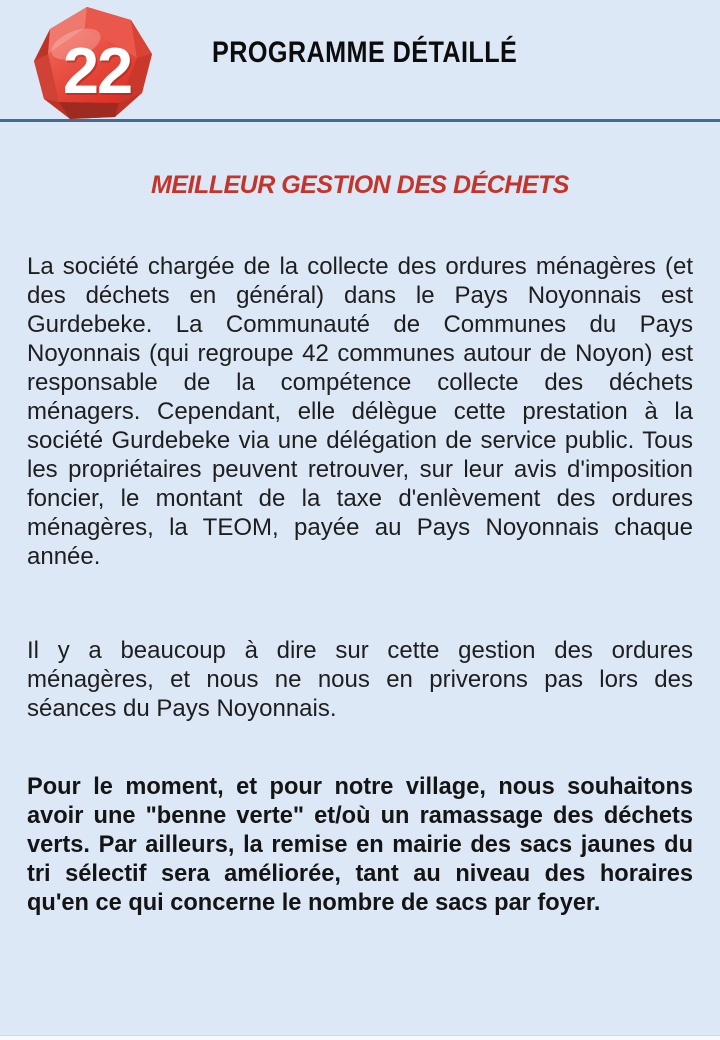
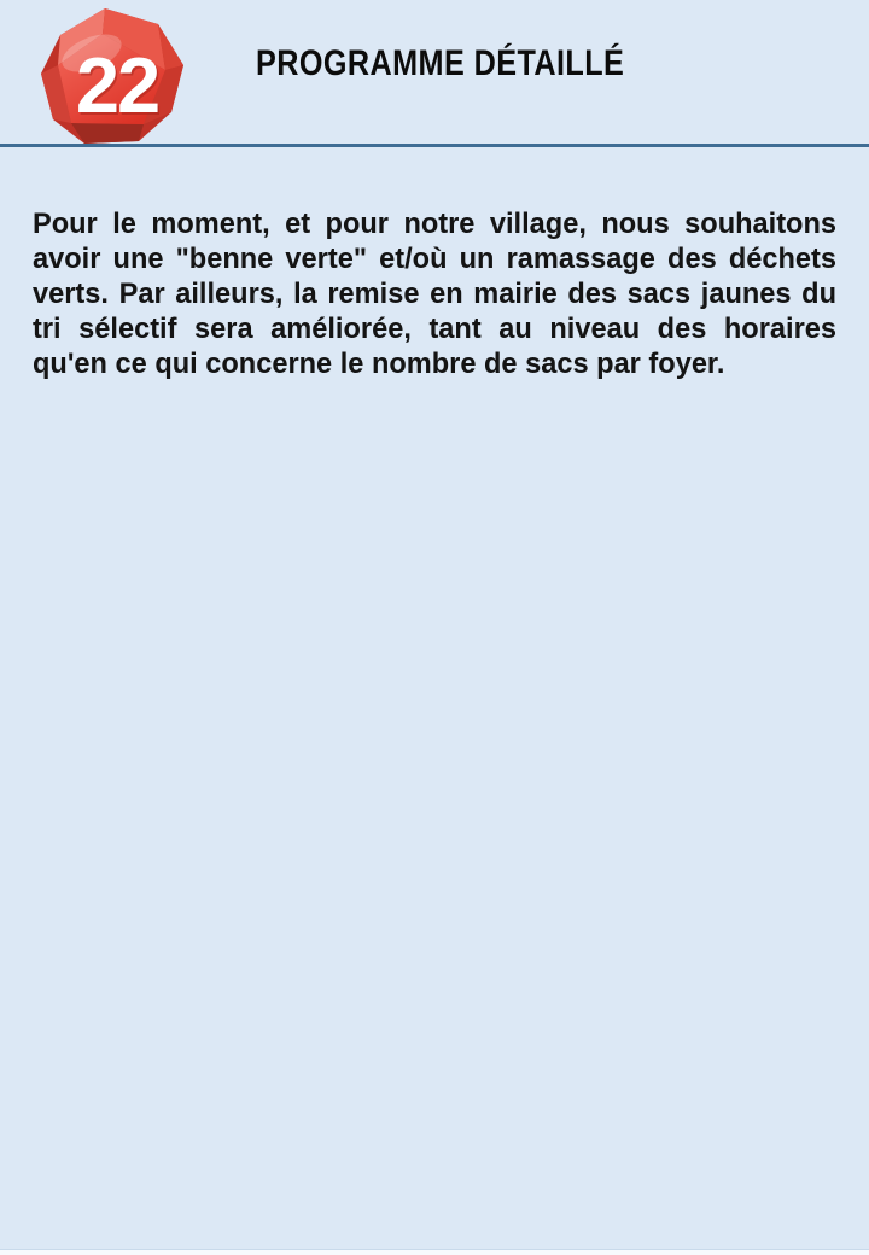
  22
  PROGRAMME DÉTAILLÉ
- MEILLEUR GESTION DES DÉCHETS
- La société chargée de la collecte des ordures ménagères (et des déchets en général) dans le Pays Noyonnais est Gurdebeke. La Communauté de Communes du Pays Noyonnais (qui regroupe 42 communes autour de Noyon) est responsable de la compétence collecte des déchets ménagers. Cependant, elle délègue cette prestation à la société Gurdebeke via une délégation de service public. Tous les propriétaires peuvent retrouver, sur leur avis d'imposition foncier, le montant de la taxe d'enlèvement des ordures ménagères, la TEOM, payée au Pays Noyonnais chaque année.
- Il y a beaucoup à dire sur cette gestion des ordures ménagères, et nous ne nous en priverons pas lors des séances du Pays Noyonnais.
  Pour le moment, et pour notre village, nous souhaitons avoir une "benne verte" et/où un ramassage des déchets verts. Par ailleurs, la remise en mairie des sacs jaunes du tri sélectif sera améliorée, tant au niveau des horaires qu'en ce qui concerne le nombre de sacs par foyer.
